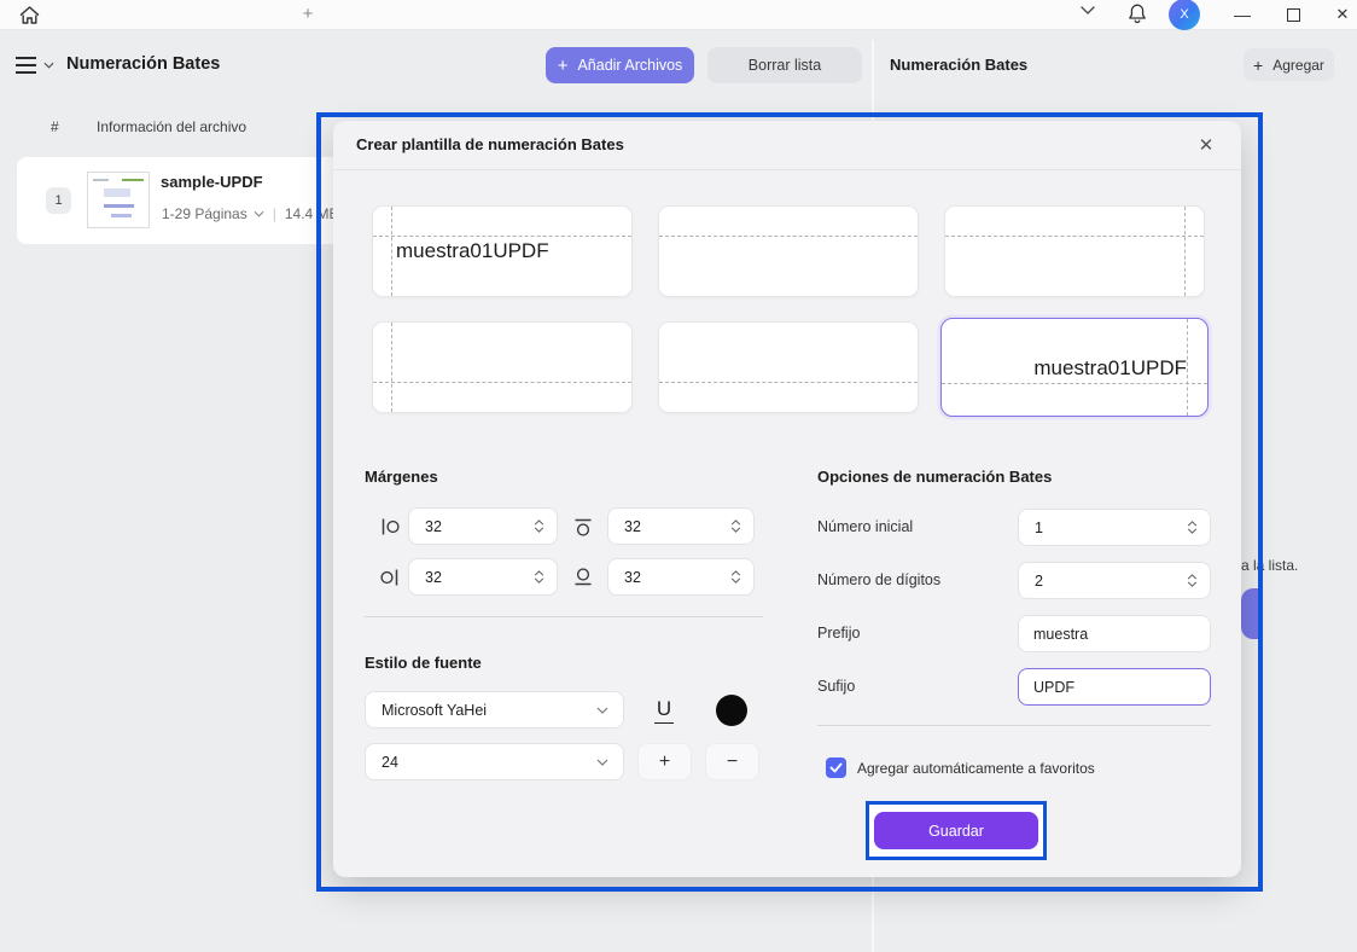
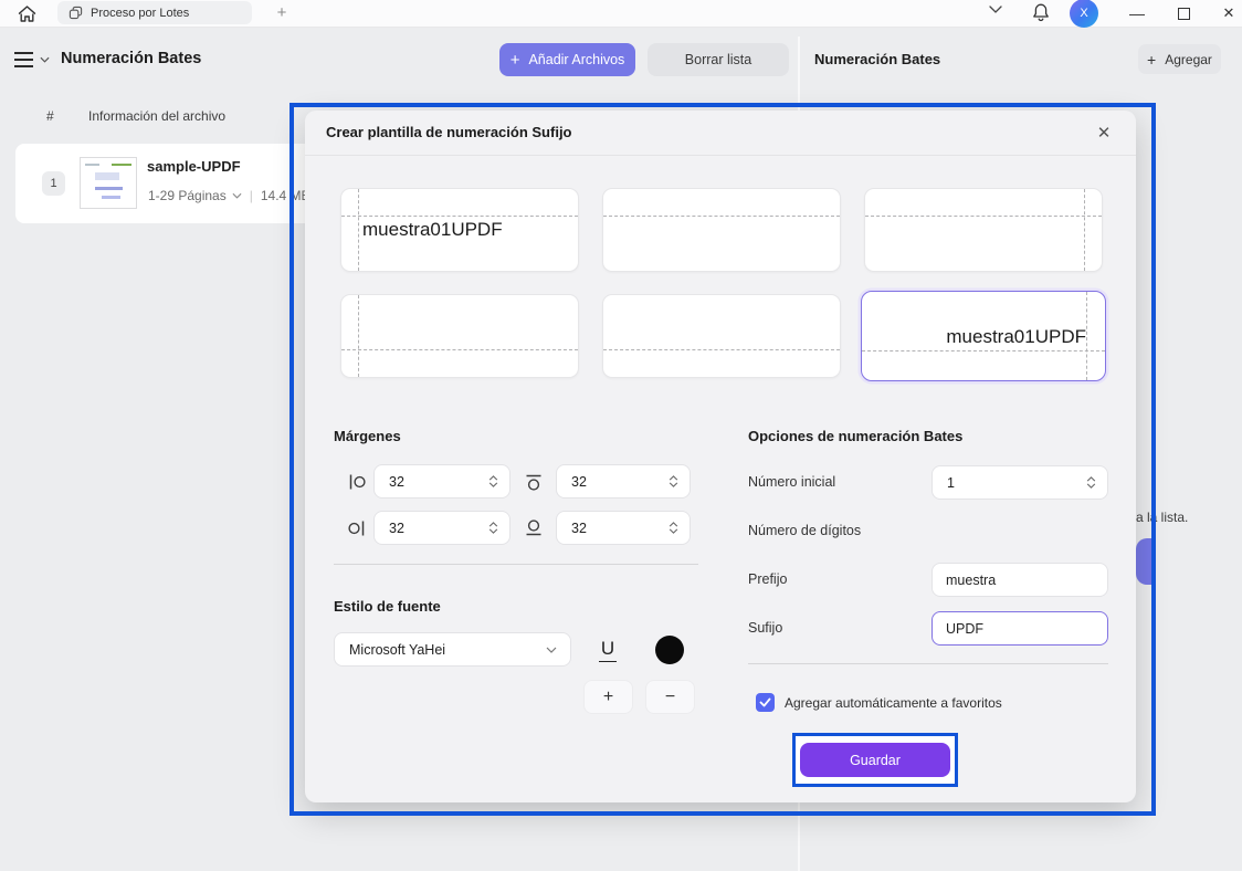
+ Proceso por Lotes
  +
  X
  —
  ✕
  Numeración Bates
  +
  Añadir Archivos
  Borrar lista
  Numeración Bates
  +
  Agregar
  #
  Información del archivo
  1
  sample-UPDF
  1-29 Páginas
  |
  14.4 M
  a la lista.
- Crear plantilla de numeración Bates
+ Crear plantilla de numeración Sufijo
  ✕
  muestra01UPDF
  muestra01UPDF
  Márgenes
  32
  32
  32
  32
  Estilo de fuente
  Microsoft YaHei
  U
- 24
  +
  −
  Opciones de numeración Bates
  Número inicial
  1
  Número de dígitos
- 2
  Prefijo
  muestra
  Sufijo
  UPDF
  Agregar automáticamente a favoritos
  Guardar
